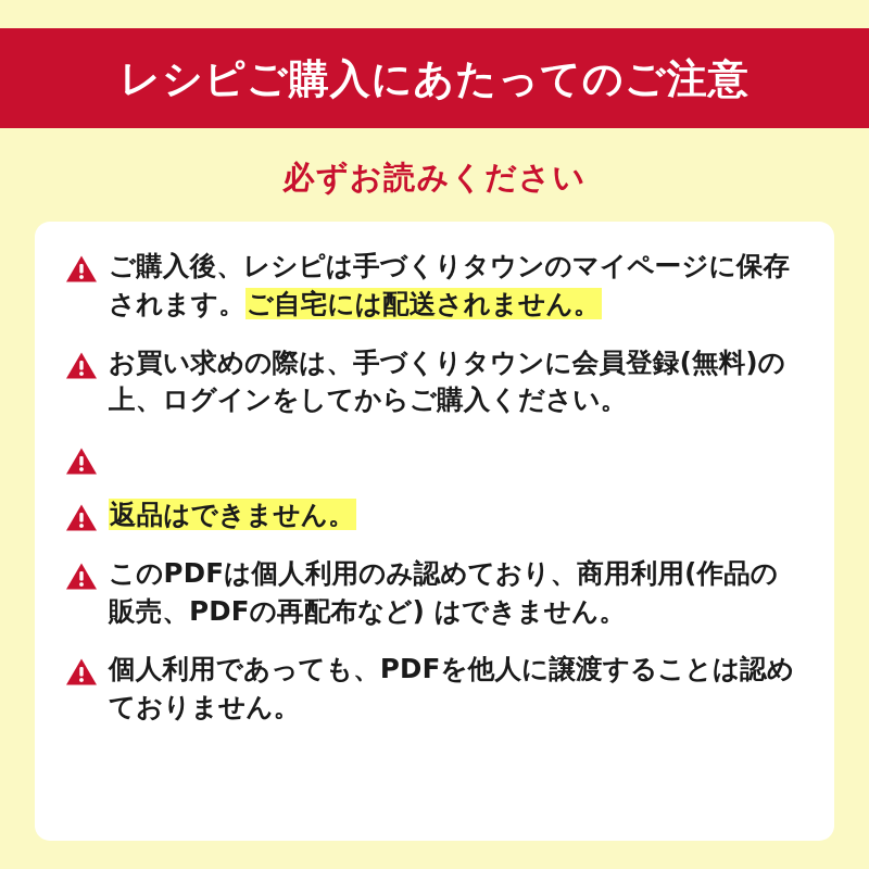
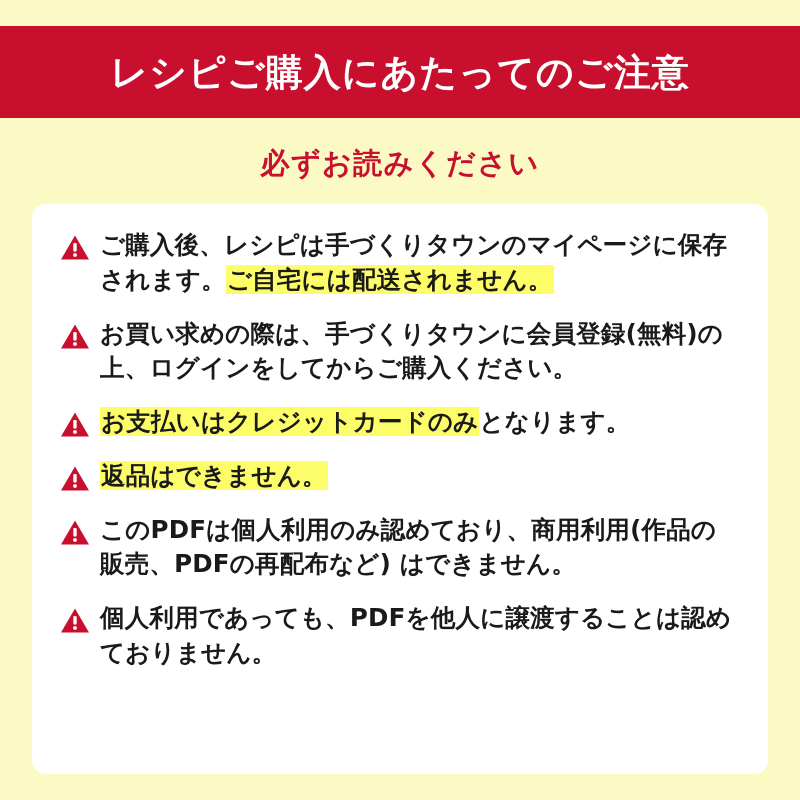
  レシピご購入にあたってのご注意
  必ずお読みください
  ご購入後、レシピは手づくりタウンのマイページに保存されます。ご自宅には配送されません。
  お買い求めの際は、手づくりタウンに会員登録(無料)の上、ログインをしてからご購入ください。
+ お支払いはクレジットカードのみとなります。
  返品はできません。
  このPDFは個人利用のみ認めており、商用利用(作品の販売、PDFの再配布など) はできません。
  個人利用であっても、PDFを他人に譲渡することは認めておりません。
